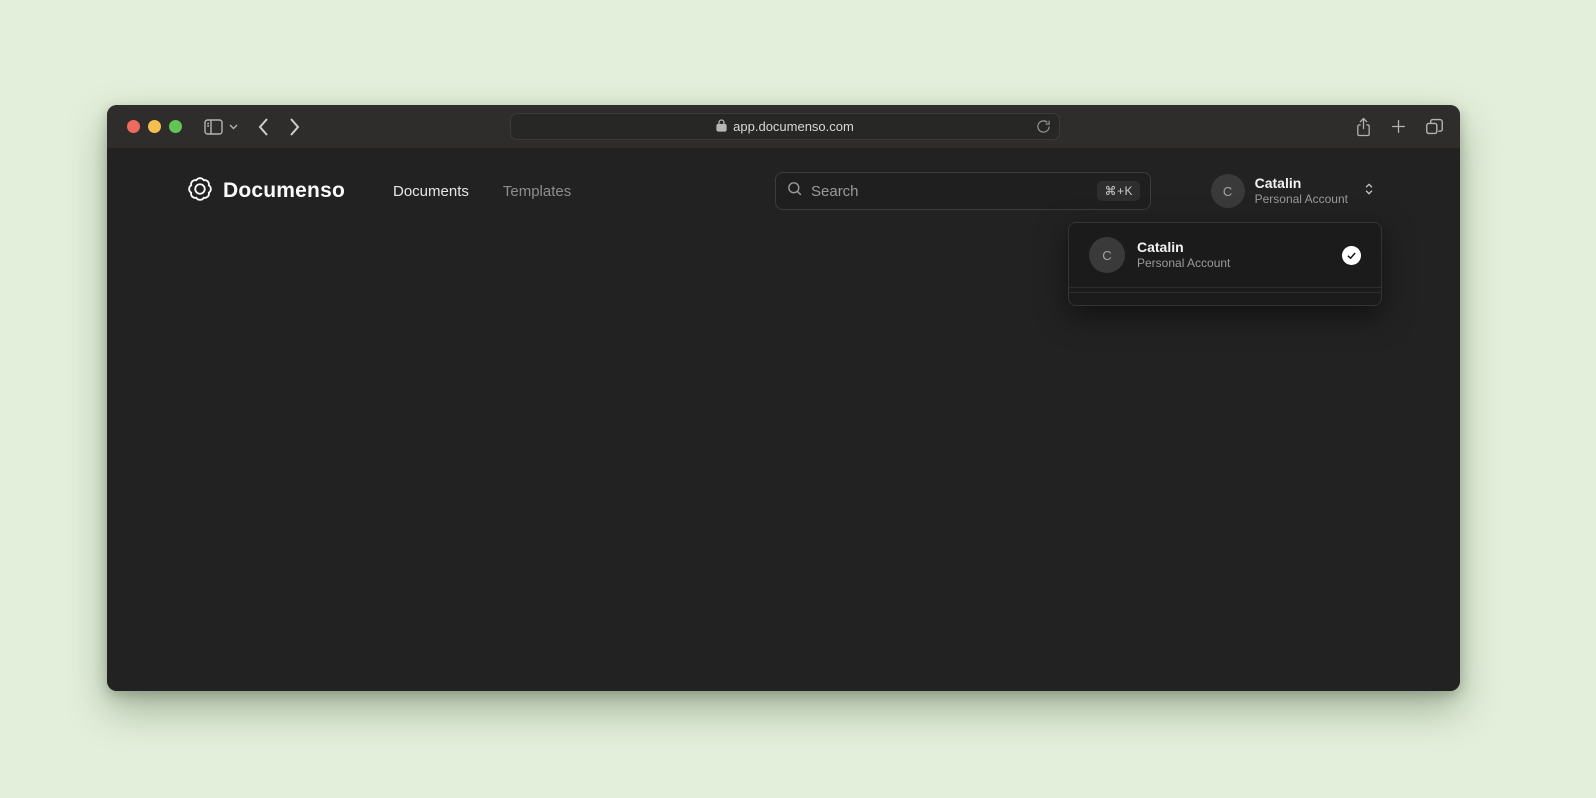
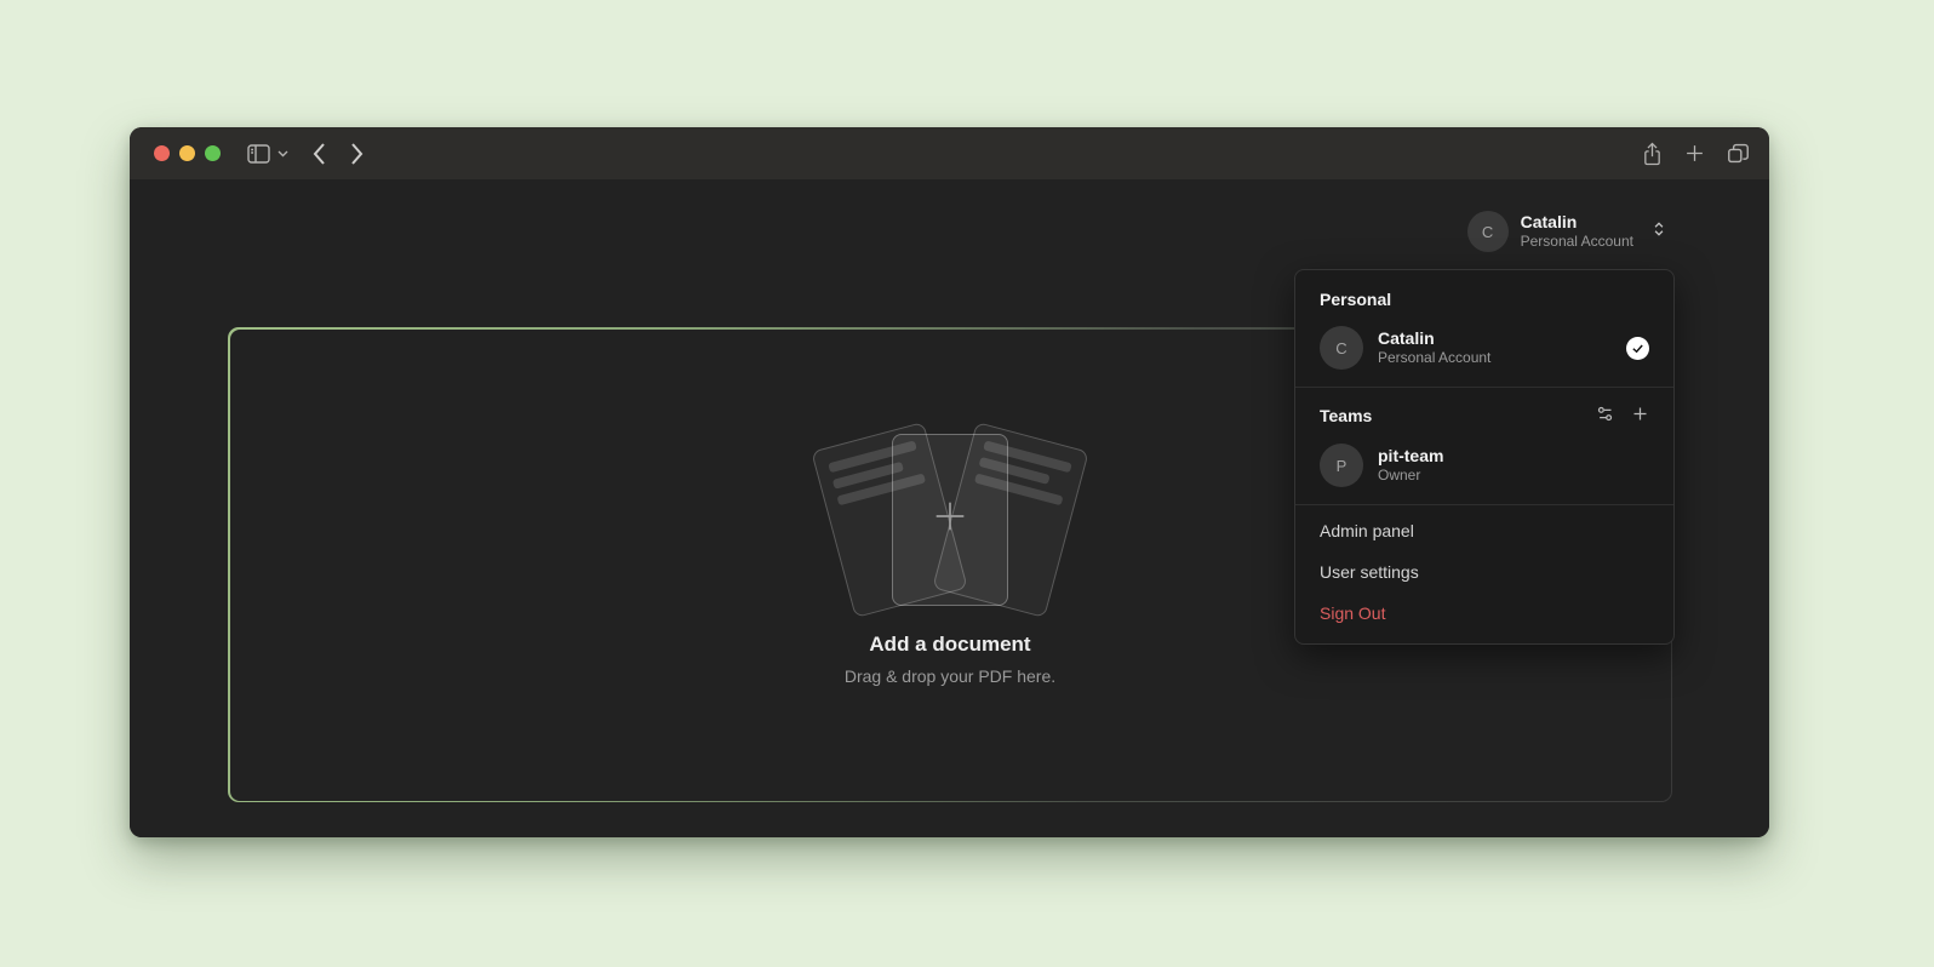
- app.documenso.com
- Documenso
- Documents
- Templates
- Search
- ⌘+K
  C
  Catalin
  Personal Account
+ Add a document
+ Drag & drop your PDF here.
+ Personal
  C
  Catalin
  Personal Account
+ Teams
+ P
+ pit-team
+ Owner
+ Admin panel
+ User settings
+ Sign Out
